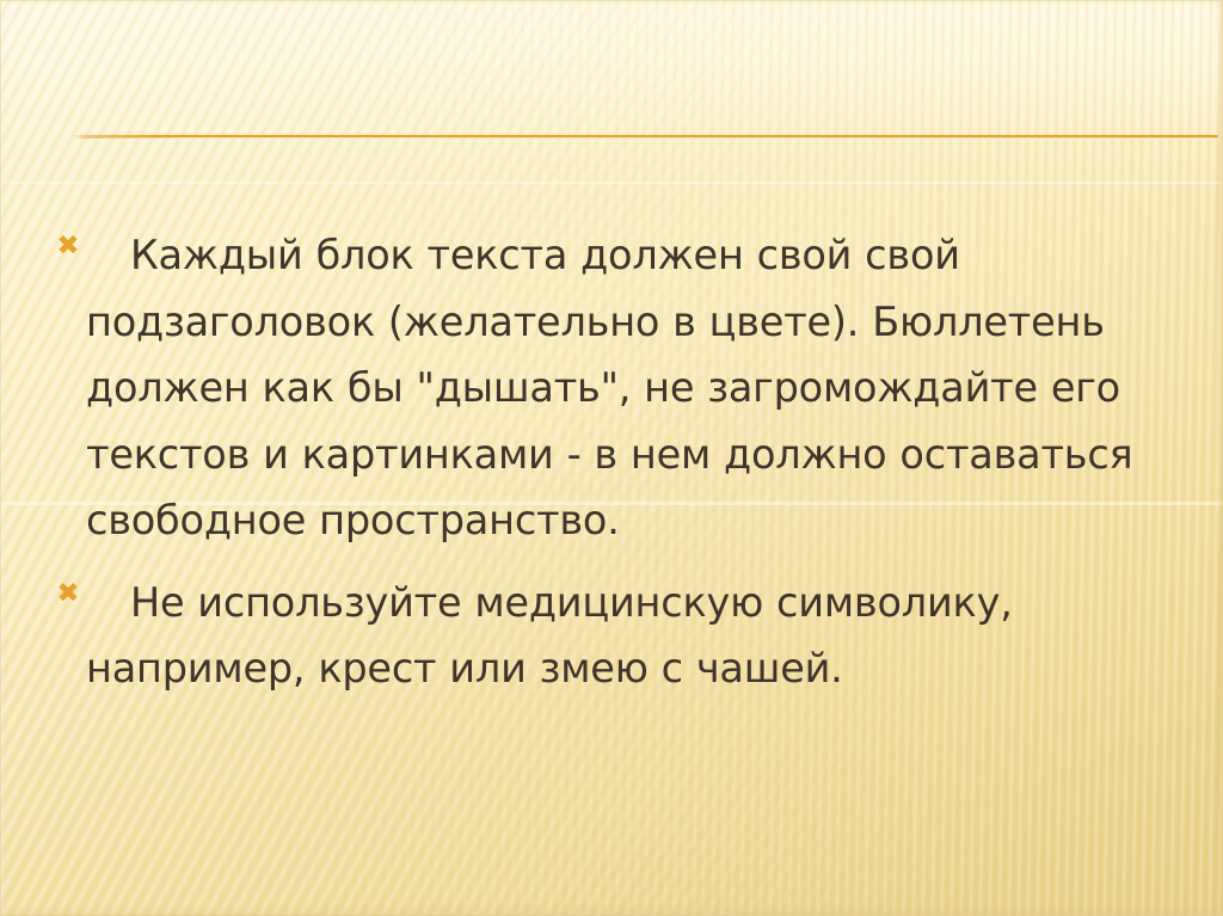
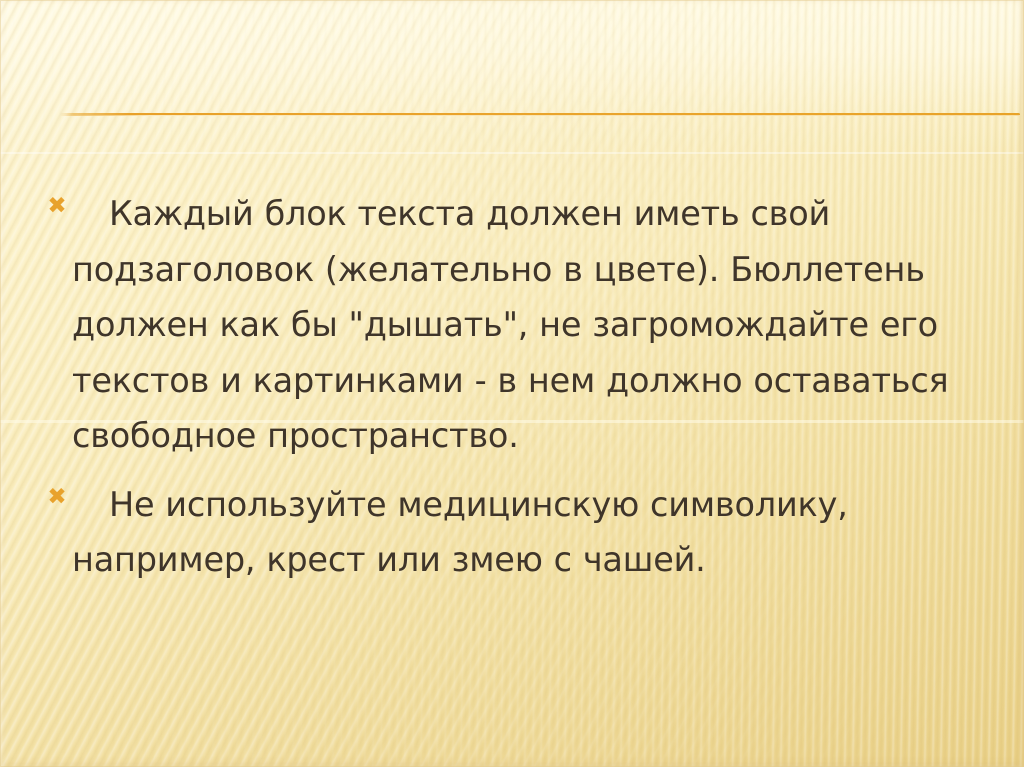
  ✖
- Каждый блок текста должен свой свой подзаголовок (желательно в цвете). Бюллетень должен как бы "дышать", не загромождайте его текстов и картинками - в нем должно оставаться свободное пространство.
+ Каждый блок текста должен иметь свой подзаголовок (желательно в цвете). Бюллетень должен как бы "дышать", не загромождайте его текстов и картинками - в нем должно оставаться свободное пространство.
  ✖
  Не используйте медицинскую символику, например, крест или змею с чашей.
